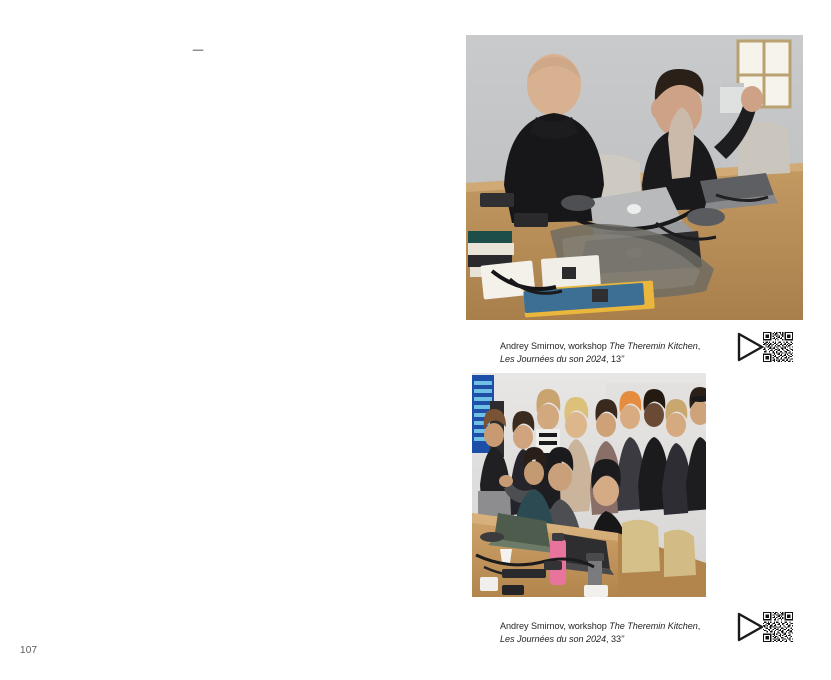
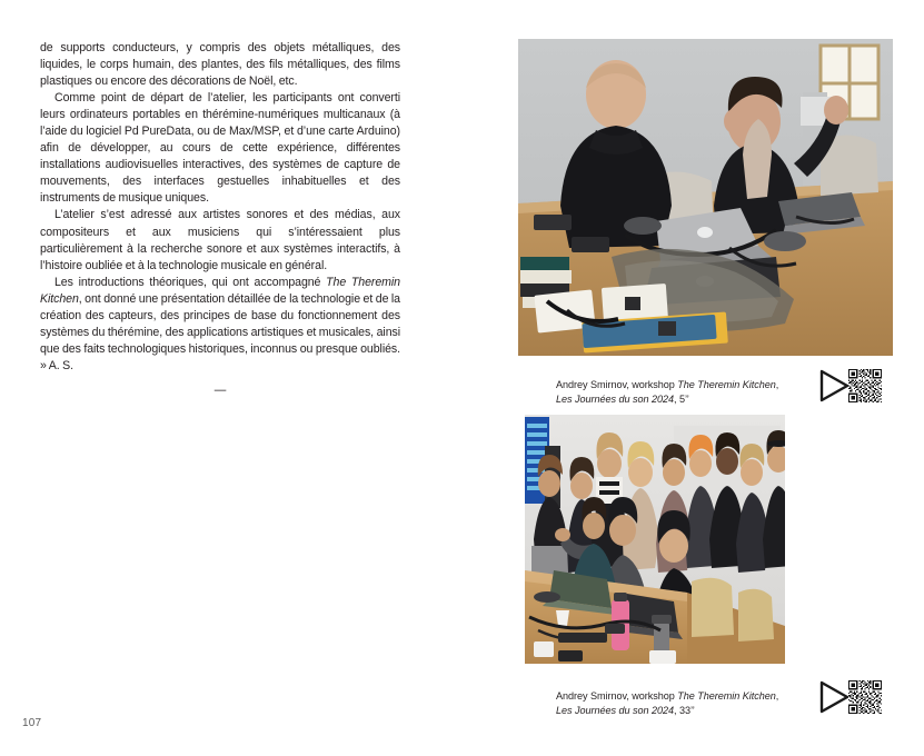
+ de supports conducteurs, y compris des objets métalliques, des liquides, le corps humain, des plantes, des fils métalliques, des films plastiques ou encore des décorations de Noël, etc.
+ Comme point de départ de l’atelier, les participants ont converti leurs ordinateurs portables en thérémine-numériques multicanaux (à l’aide du logiciel Pd PureData, ou de Max/MSP, et d’une carte Arduino) afin de développer, au cours de cette expérience, différentes installations audiovisuelles interactives, des systèmes de capture de mouvements, des interfaces gestuelles inhabituelles et des instruments de musique uniques.
+ L’atelier s’est adressé aux artistes sonores et des médias, aux compositeurs et aux musiciens qui s’intéressaient plus particulièrement à la recherche sonore et aux systèmes interactifs, à l’histoire oubliée et à la technologie musicale en général.
+ Les introductions théoriques, qui ont accompagné The Theremin Kitchen, ont donné une présentation détaillée de la technologie et de la création des capteurs, des principes de base du fonctionnement des systèmes du thérémine, des applications artistiques et musicales, ainsi que des faits technologiques historiques, inconnus ou presque oubliés. » A. S.
  —
  107
  Andrey Smirnov, workshop The Theremin Kitchen,
- Les Journées du son 2024, 13’’
+ Les Journées du son 2024, 5’’
  Andrey Smirnov, workshop The Theremin Kitchen,
  Les Journées du son 2024, 33’’
